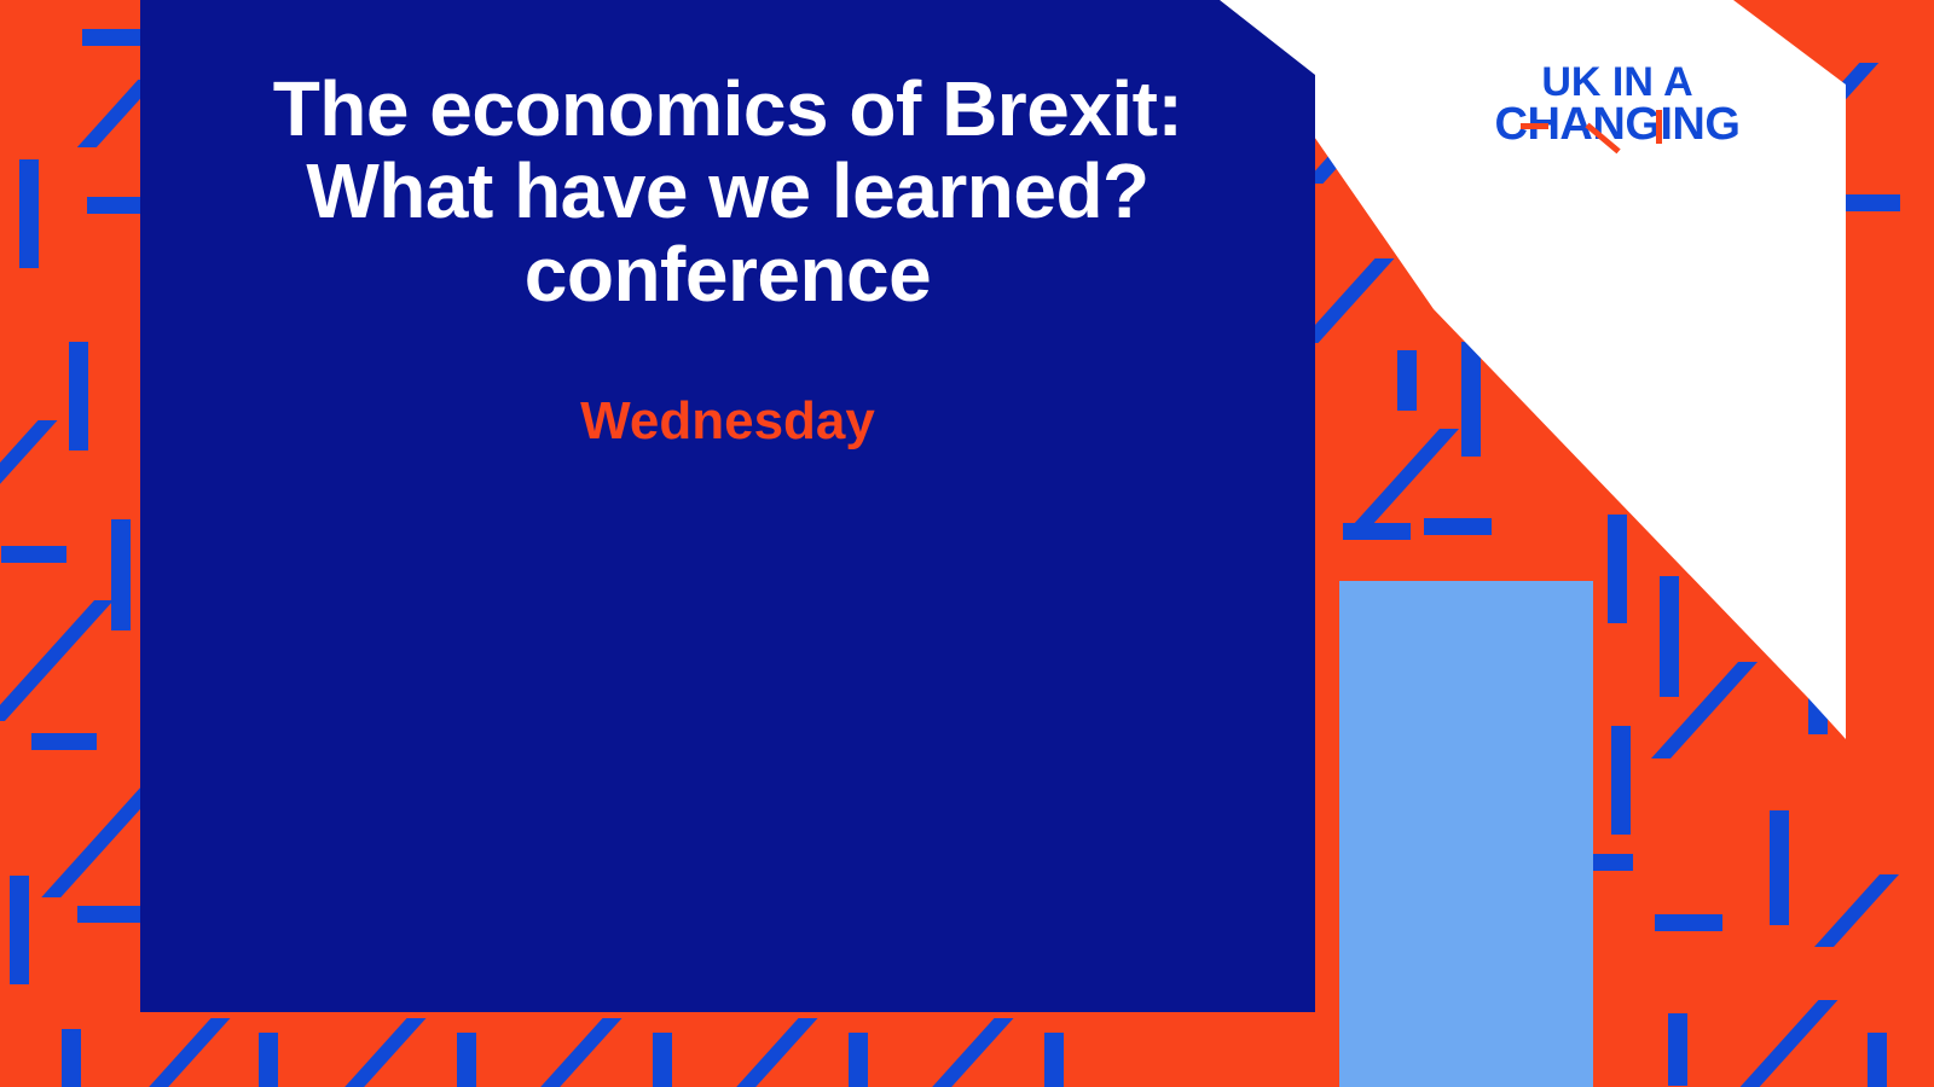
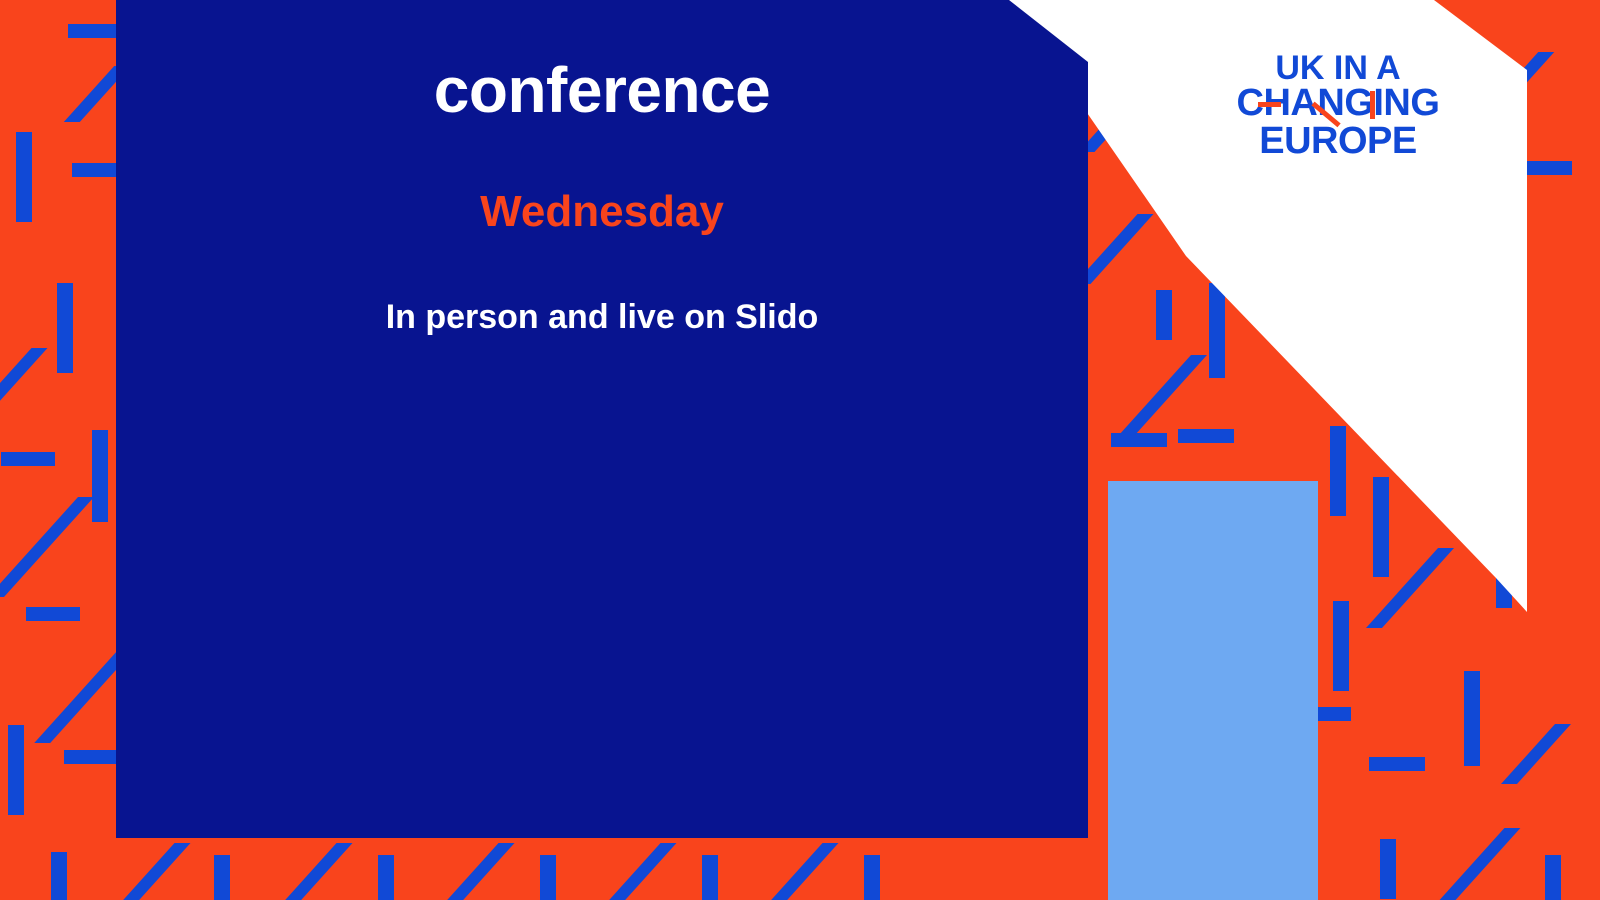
- The economics of Brexit:
- What have we learned?
  conference
  Wednesday
+ In person and live on Slido
  UK IN A
  CANGING
+ EUROPE
